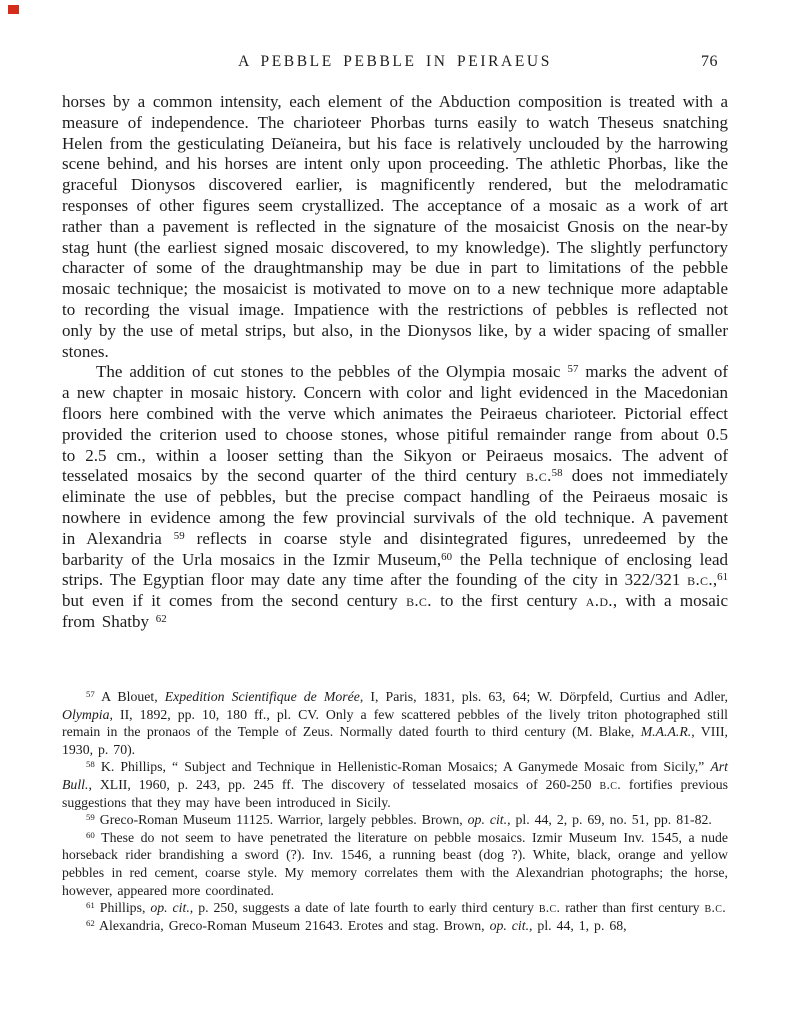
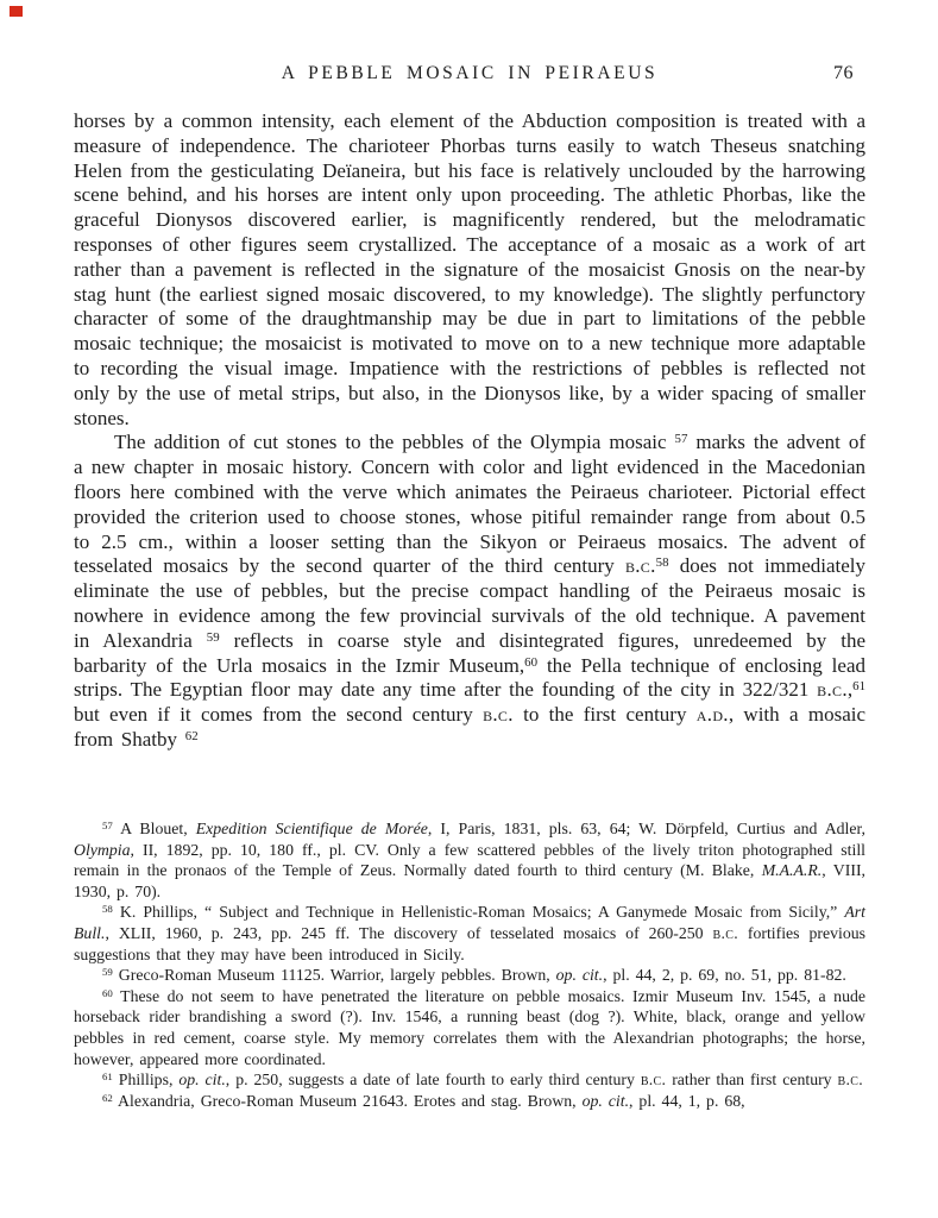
- A PEBBLE PEBBLE IN PEIRAEUS
+ A PEBBLE MOSAIC IN PEIRAEUS
  76
  horses by a common intensity, each element of the Abduction composition is treated with a measure of independence. The charioteer Phorbas turns easily to watch Theseus snatching Helen from the gesticulating Deïaneira, but his face is relatively unclouded by the harrowing scene behind, and his horses are intent only upon proceeding. The athletic Phorbas, like the graceful Dionysos discovered earlier, is magnificently rendered, but the melodramatic responses of other figures seem crystallized. The acceptance of a mosaic as a work of art rather than a pavement is reflected in the signature of the mosaicist Gnosis on the near-by stag hunt (the earliest signed mosaic discovered, to my knowledge). The slightly perfunctory character of some of the draughtmanship may be due in part to limitations of the pebble mosaic technique; the mosaicist is motivated to move on to a new technique more adaptable to recording the visual image. Impatience with the restrictions of pebbles is reflected not only by the use of metal strips, but also, in the Dionysos like, by a wider spacing of smaller stones.
  The addition of cut stones to the pebbles of the Olympia mosaic 57 marks the advent of a new chapter in mosaic history. Concern with color and light evidenced in the Macedonian floors here combined with the verve which animates the Peiraeus charioteer. Pictorial effect provided the criterion used to choose stones, whose pitiful remainder range from about 0.5 to 2.5 cm., within a looser setting than the Sikyon or Peiraeus mosaics. The advent of tesselated mosaics by the second quarter of the third century b.c.58 does not immediately eliminate the use of pebbles, but the precise compact handling of the Peiraeus mosaic is nowhere in evidence among the few provincial survivals of the old technique. A pavement in Alexandria 59 reflects in coarse style and disintegrated figures, unredeemed by the barbarity of the Urla mosaics in the Izmir Museum,60 the Pella technique of enclosing lead strips. The Egyptian floor may date any time after the founding of the city in 322/321 b.c.,61 but even if it comes from the second century b.c. to the first century a.d., with a mosaic from Shatby 62
  57 A Blouet, Expedition Scientifique de Morée, I, Paris, 1831, pls. 63, 64; W. Dörpfeld, Curtius and Adler, Olympia, II, 1892, pp. 10, 180 ff., pl. CV. Only a few scattered pebbles of the lively triton photographed still remain in the pronaos of the Temple of Zeus. Normally dated fourth to third century (M. Blake, M.A.A.R., VIII, 1930, p. 70).
  58 K. Phillips, “ Subject and Technique in Hellenistic-Roman Mosaics; A Ganymede Mosaic from Sicily,” Art Bull., XLII, 1960, p. 243, pp. 245 ff. The discovery of tesselated mosaics of 260-250 b.c. fortifies previous suggestions that they may have been introduced in Sicily.
  59 Greco-Roman Museum 11125. Warrior, largely pebbles. Brown, op. cit., pl. 44, 2, p. 69, no. 51, pp. 81-82.
  60 These do not seem to have penetrated the literature on pebble mosaics. Izmir Museum Inv. 1545, a nude horseback rider brandishing a sword (?). Inv. 1546, a running beast (dog ?). White, black, orange and yellow pebbles in red cement, coarse style. My memory correlates them with the Alexandrian photographs; the horse, however, appeared more coordinated.
  61 Phillips, op. cit., p. 250, suggests a date of late fourth to early third century b.c. rather than first century b.c.
  62 Alexandria, Greco-Roman Museum 21643. Erotes and stag. Brown, op. cit., pl. 44, 1, p. 68,
